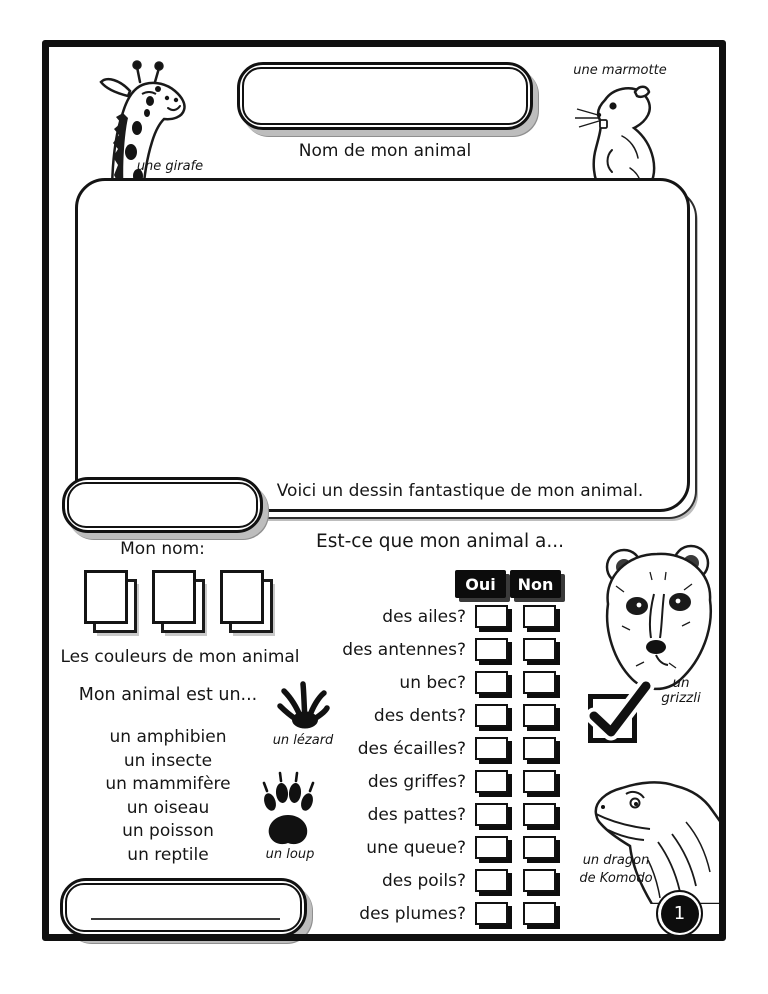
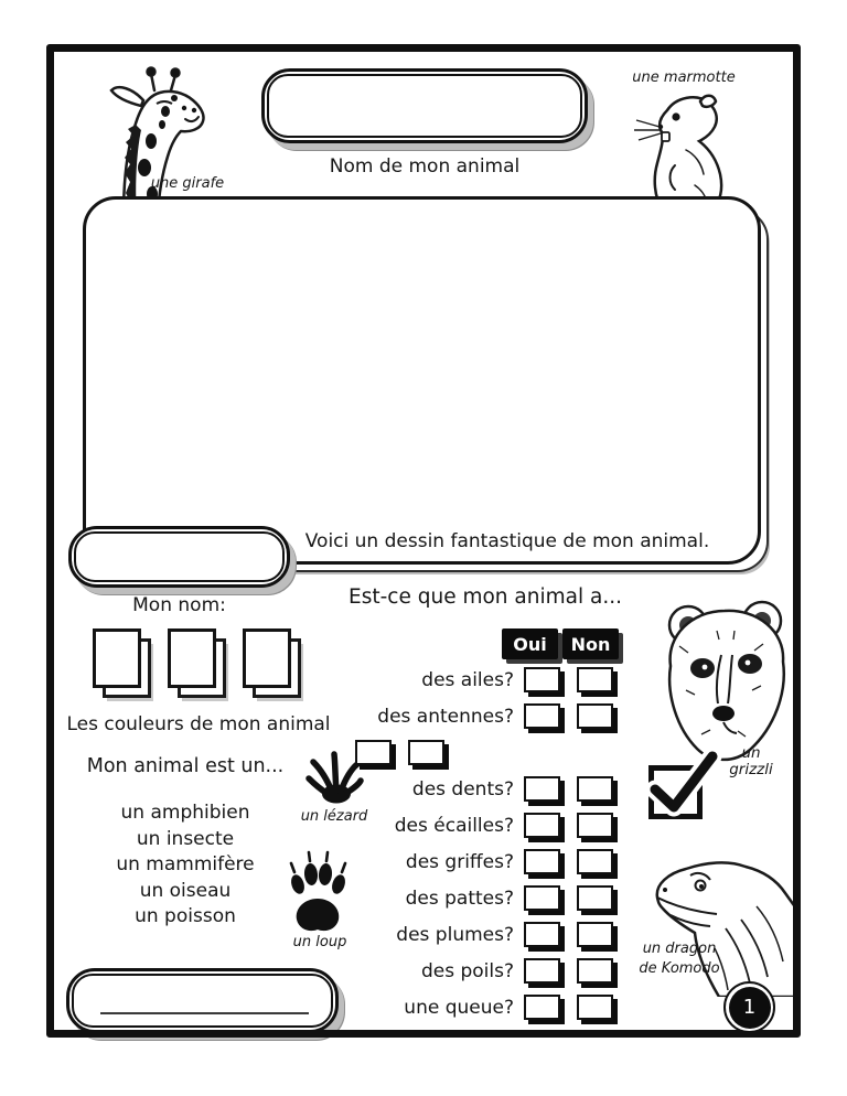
  Voici un dessin fantastique de mon animal.
  Nom de mon animal
  une girafe
  une marmotte
  Mon nom:
  Les couleurs de mon animal
  Mon animal est un...
  un amphibien
  un insecte
  un mammifère
  un oiseau
  un poisson
- un reptile
  un lézard
  un loup
  Est-ce que mon animal a...
  Oui
  Non
  des ailes?
  des antennes?
- un bec?
  des dents?
  des écailles?
  des griffes?
  des pattes?
- une queue?
+ des plumes?
  des poils?
- des plumes?
+ une queue?
  un
  grizzli
  un dragon
  de Komodo
  1
